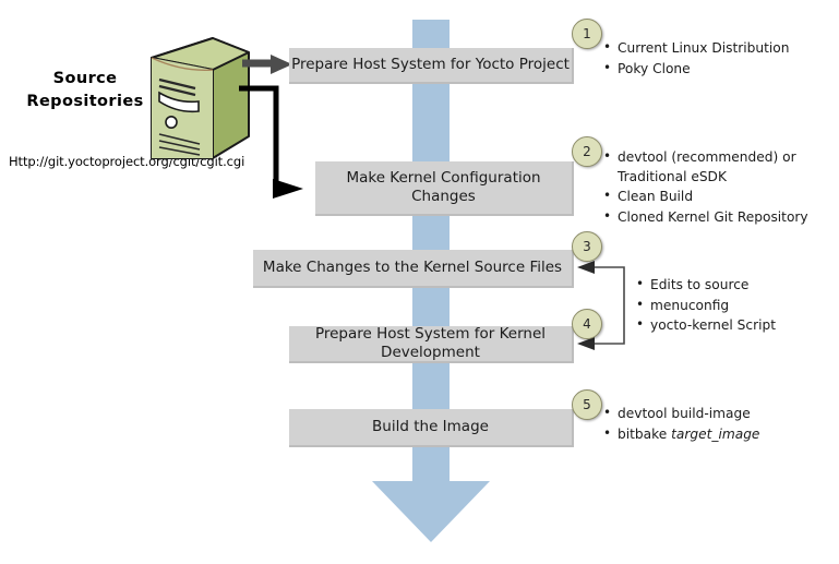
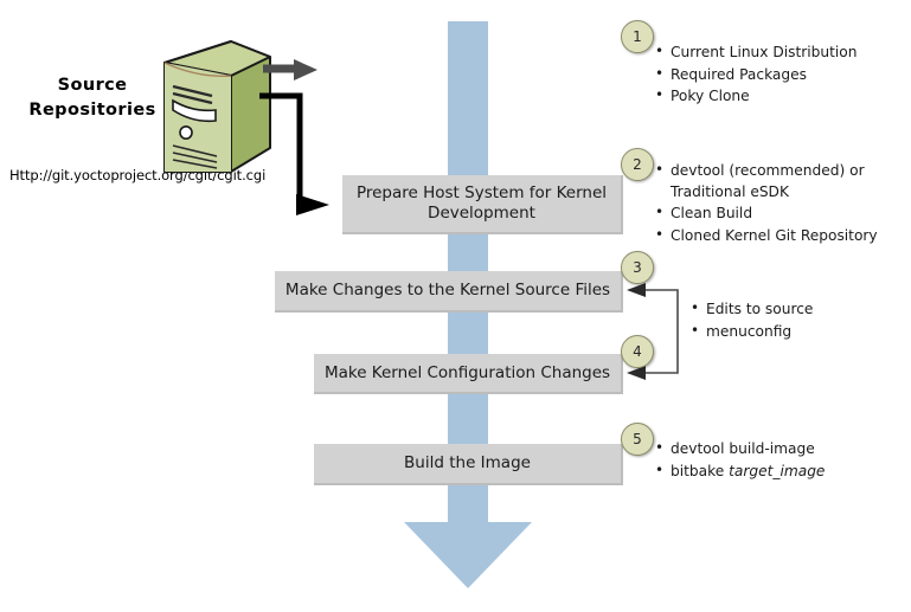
  Source
  Repositories
  Http://git.yoctoproject.org/cgit/cgit.cgi
- Prepare Host System for Yocto Project
- Make Kernel Configuration Changes
+ Prepare Host System for Kernel Development
  Make Changes to the Kernel Source Files
- Prepare Host System for Kernel Development
+ Make Kernel Configuration Changes
  Build the Image
  1
  2
  3
  4
  5
  Current Linux Distribution
+ Required Packages
  Poky Clone
  devtool (recommended) or Traditional eSDK
  Clean Build
  Cloned Kernel Git Repository
  Edits to source
  menuconfig
- yocto-kernel Script
  devtool build-image
  bitbake target_image
